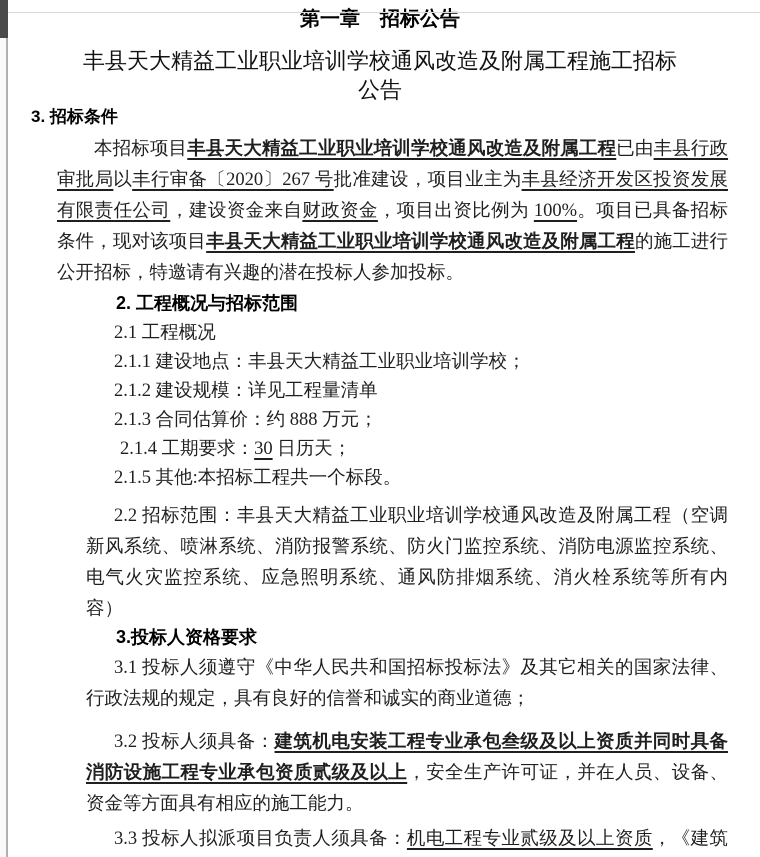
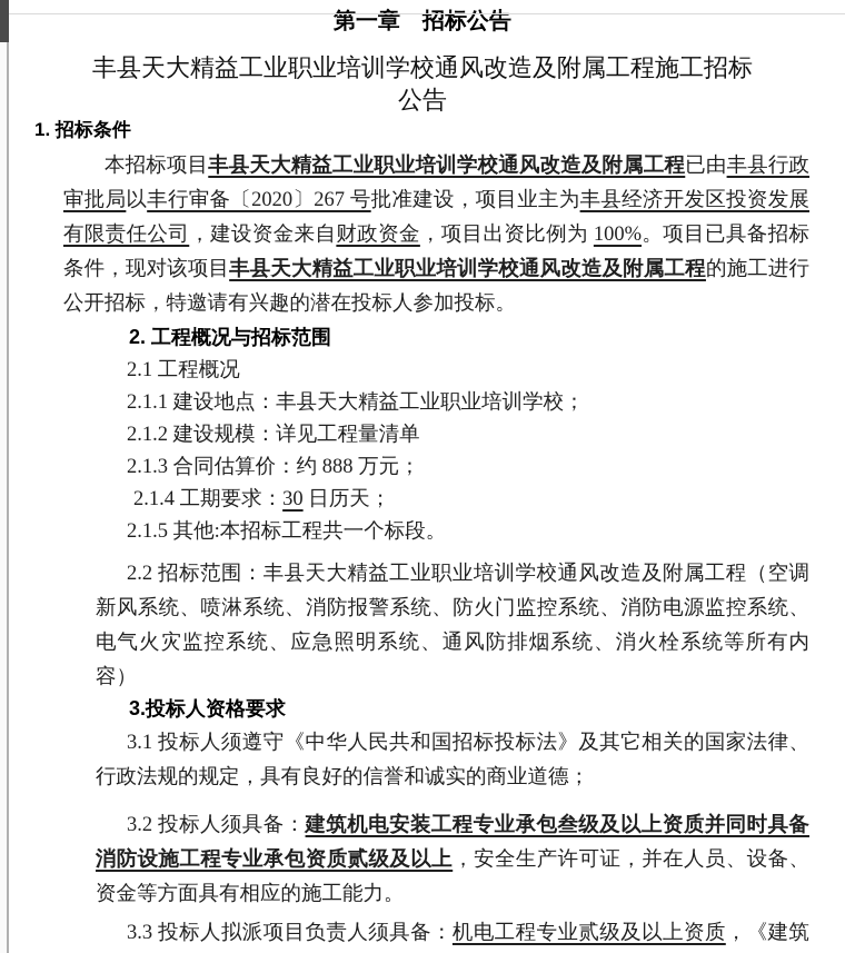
  第一章 招标公告
  丰县天大精益工业职业培训学校通风改造及附属工程施工招标公告
- 3. 招标条件
+ 1. 招标条件
  本招标项目丰县天大精益工业职业培训学校通风改造及附属工程已由丰县行政审批局以丰行审备〔2020〕267 号批准建设，项目业主为丰县经济开发区投资发展有限责任公司，建设资金来自财政资金，项目出资比例为 100%。项目已具备招标条件，现对该项目丰县天大精益工业职业培训学校通风改造及附属工程的施工进行公开招标，特邀请有兴趣的潜在投标人参加投标。
  2. 工程概况与招标范围
  2.1 工程概况
  2.1.1 建设地点：丰县天大精益工业职业培训学校；
  2.1.2 建设规模：详见工程量清单
  2.1.3 合同估算价：约 888 万元；
  2.1.4 工期要求：30 日历天；
  2.1.5 其他:本招标工程共一个标段。
  2.2 招标范围：丰县天大精益工业职业培训学校通风改造及附属工程（空调新风系统、喷淋系统、消防报警系统、防火门监控系统、消防电源监控系统、电气火灾监控系统、应急照明系统、通风防排烟系统、消火栓系统等所有内容）
  3.投标人资格要求
  3.1 投标人须遵守《中华人民共和国招标投标法》及其它相关的国家法律、行政法规的规定，具有良好的信誉和诚实的商业道德；
  3.2 投标人须具备：建筑机电安装工程专业承包叁级及以上资质并同时具备消防设施工程专业承包资质贰级及以上，安全生产许可证，并在人员、设备、资金等方面具有相应的施工能力。
